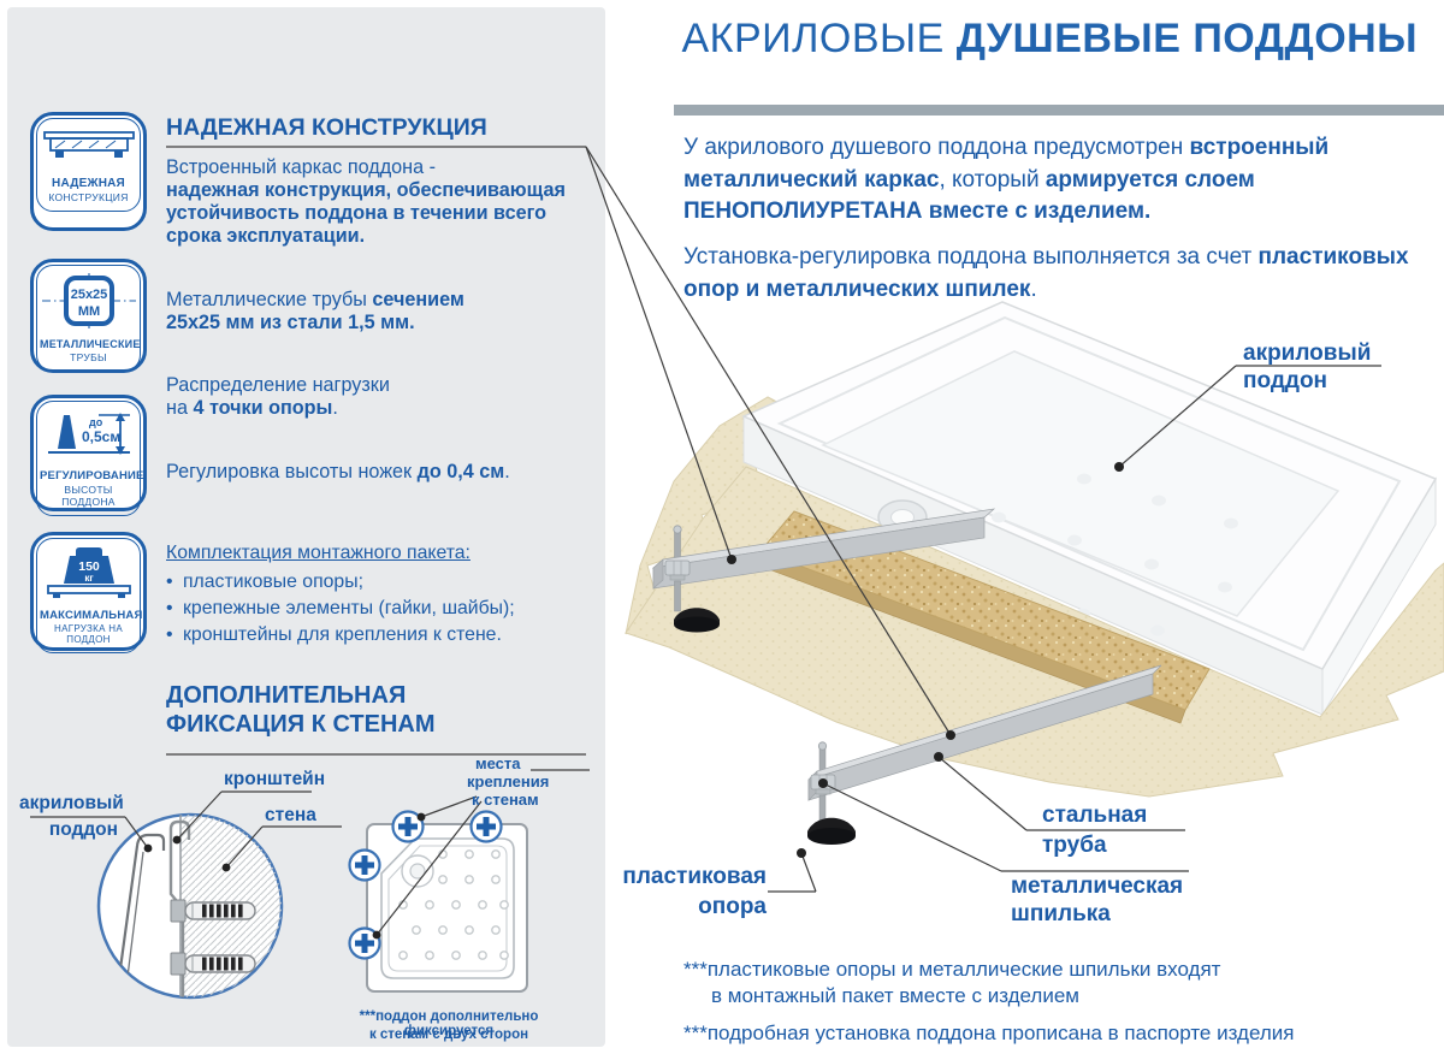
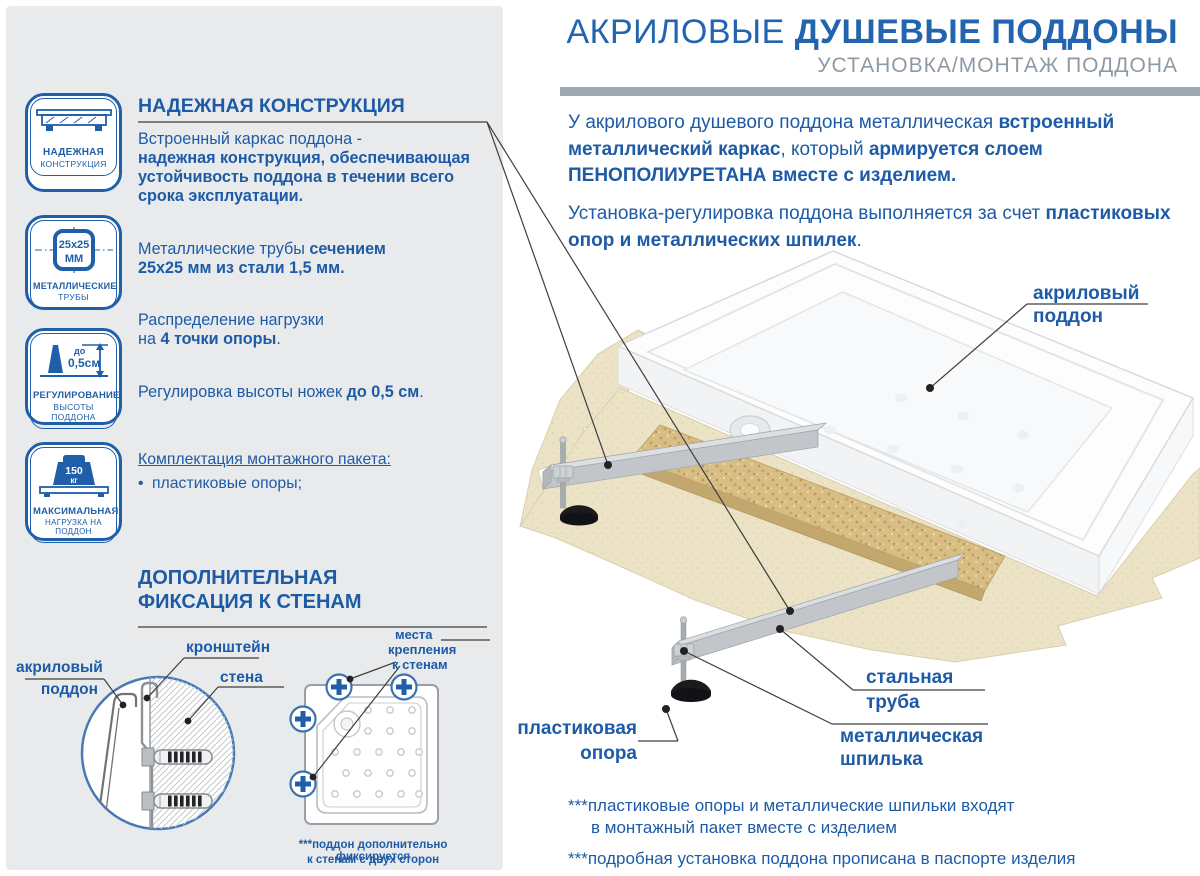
  АКРИЛОВЫЕ ДУШЕВЫЕ ПОДДОНЫ
+ УСТАНОВКА/МОНТАЖ ПОДДОНА
  НАДЕЖНАЯ
  КОНСТРУКЦИЯ
  25x25
  ММ
  МЕТАЛЛИЧЕСКИЕ
  ТРУБЫ
  до
  0,5см
  РЕГУЛИРОВАНИЕ
  ВЫСОТЫ ПОДДОНА
  150
  кг
  МАКСИМАЛЬНАЯ
  НАГРУЗКА НА ПОДДОН
  НАДЕЖНАЯ КОНСТРУКЦИЯ
  Встроенный каркас поддона -
  надежная конструкция, обеспечивающая устойчивость поддона в течении всего срока эксплуатации.
  Металлические трубы сечением
  25х25 мм из стали 1,5 мм.
  Распределение нагрузки
  на 4 точки опоры.
- Регулировка высоты ножек до 0,4 см.
+ Регулировка высоты ножек до 0,5 см.
  Комплектация монтажного пакета:
  пластиковые опоры;
- крепежные элементы (гайки, шайбы);
- кронштейны для крепления к стене.
  ДОПОЛНИТЕЛЬНАЯ
  ФИКСАЦИЯ К СТЕНАМ
- У акрилового душевого поддона предусмотрен встроенный
+ У акрилового душевого поддона металлическая встроенный
  металлический каркас, который армируется слоем
  ПЕНОПОЛИУРЕТАНА вместе с изделием.
  Установка-регулировка поддона выполняется за счет пластиковых
  опор и металлических шпилек.
  акриловый
  поддон
  стальная
  труба
  металлическая
  шпилька
  пластиковая
  опора
  акриловый
  поддон
  кронштейн
  стена
  места
  крепления
  к стенам
  ***поддон дополнительно фиксируется
  к стенам с двух сторон
  ***пластиковые опоры и металлические шпильки входят
  в монтажный пакет вместе с изделием
  ***подробная установка поддона прописана в паспорте изделия
